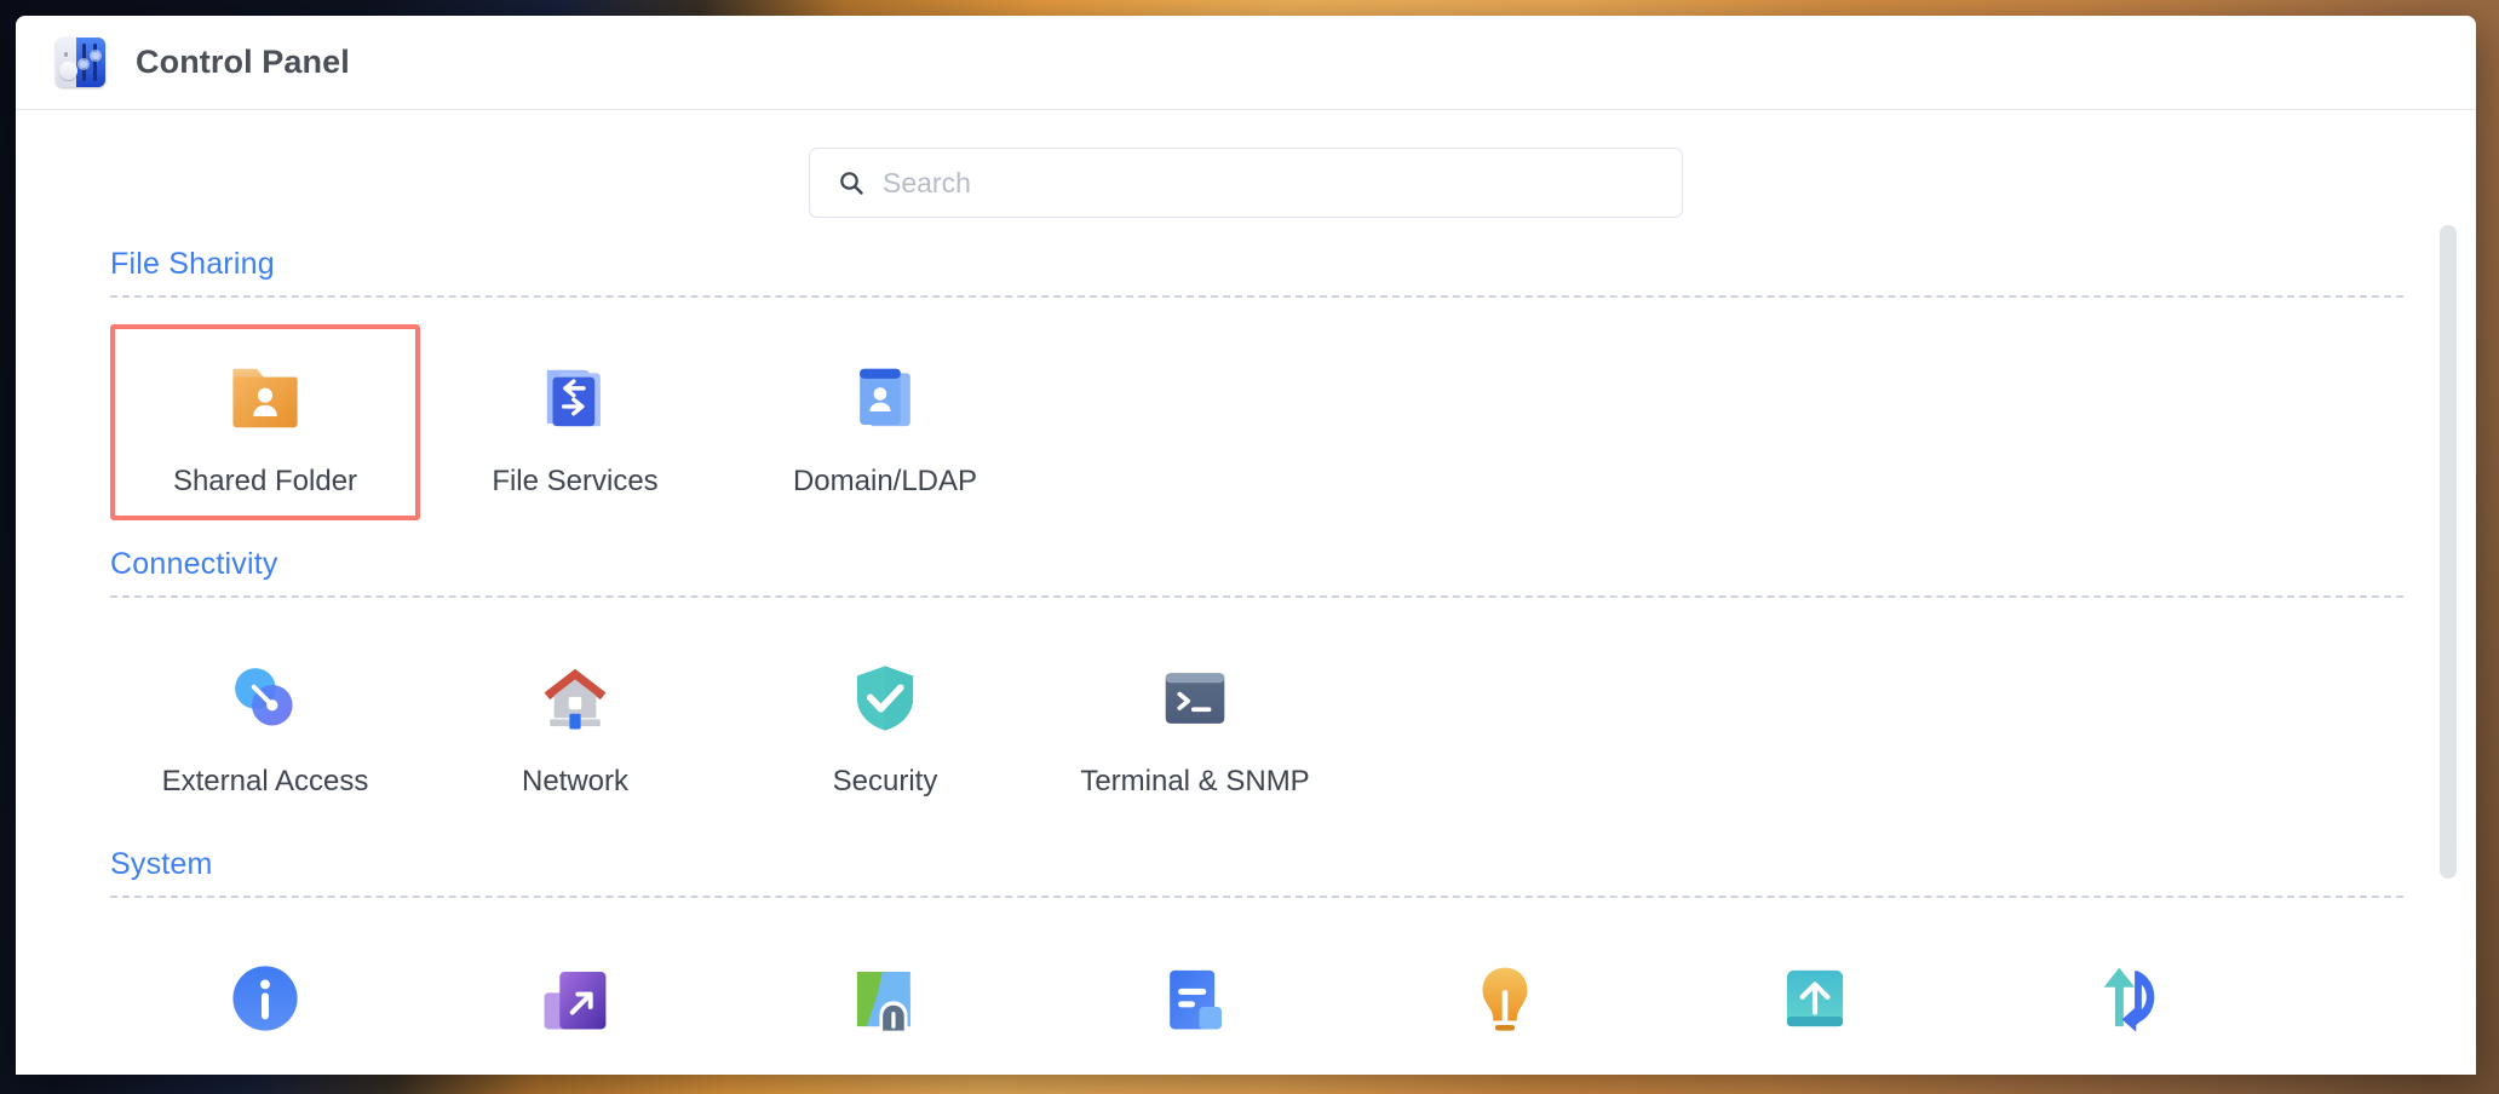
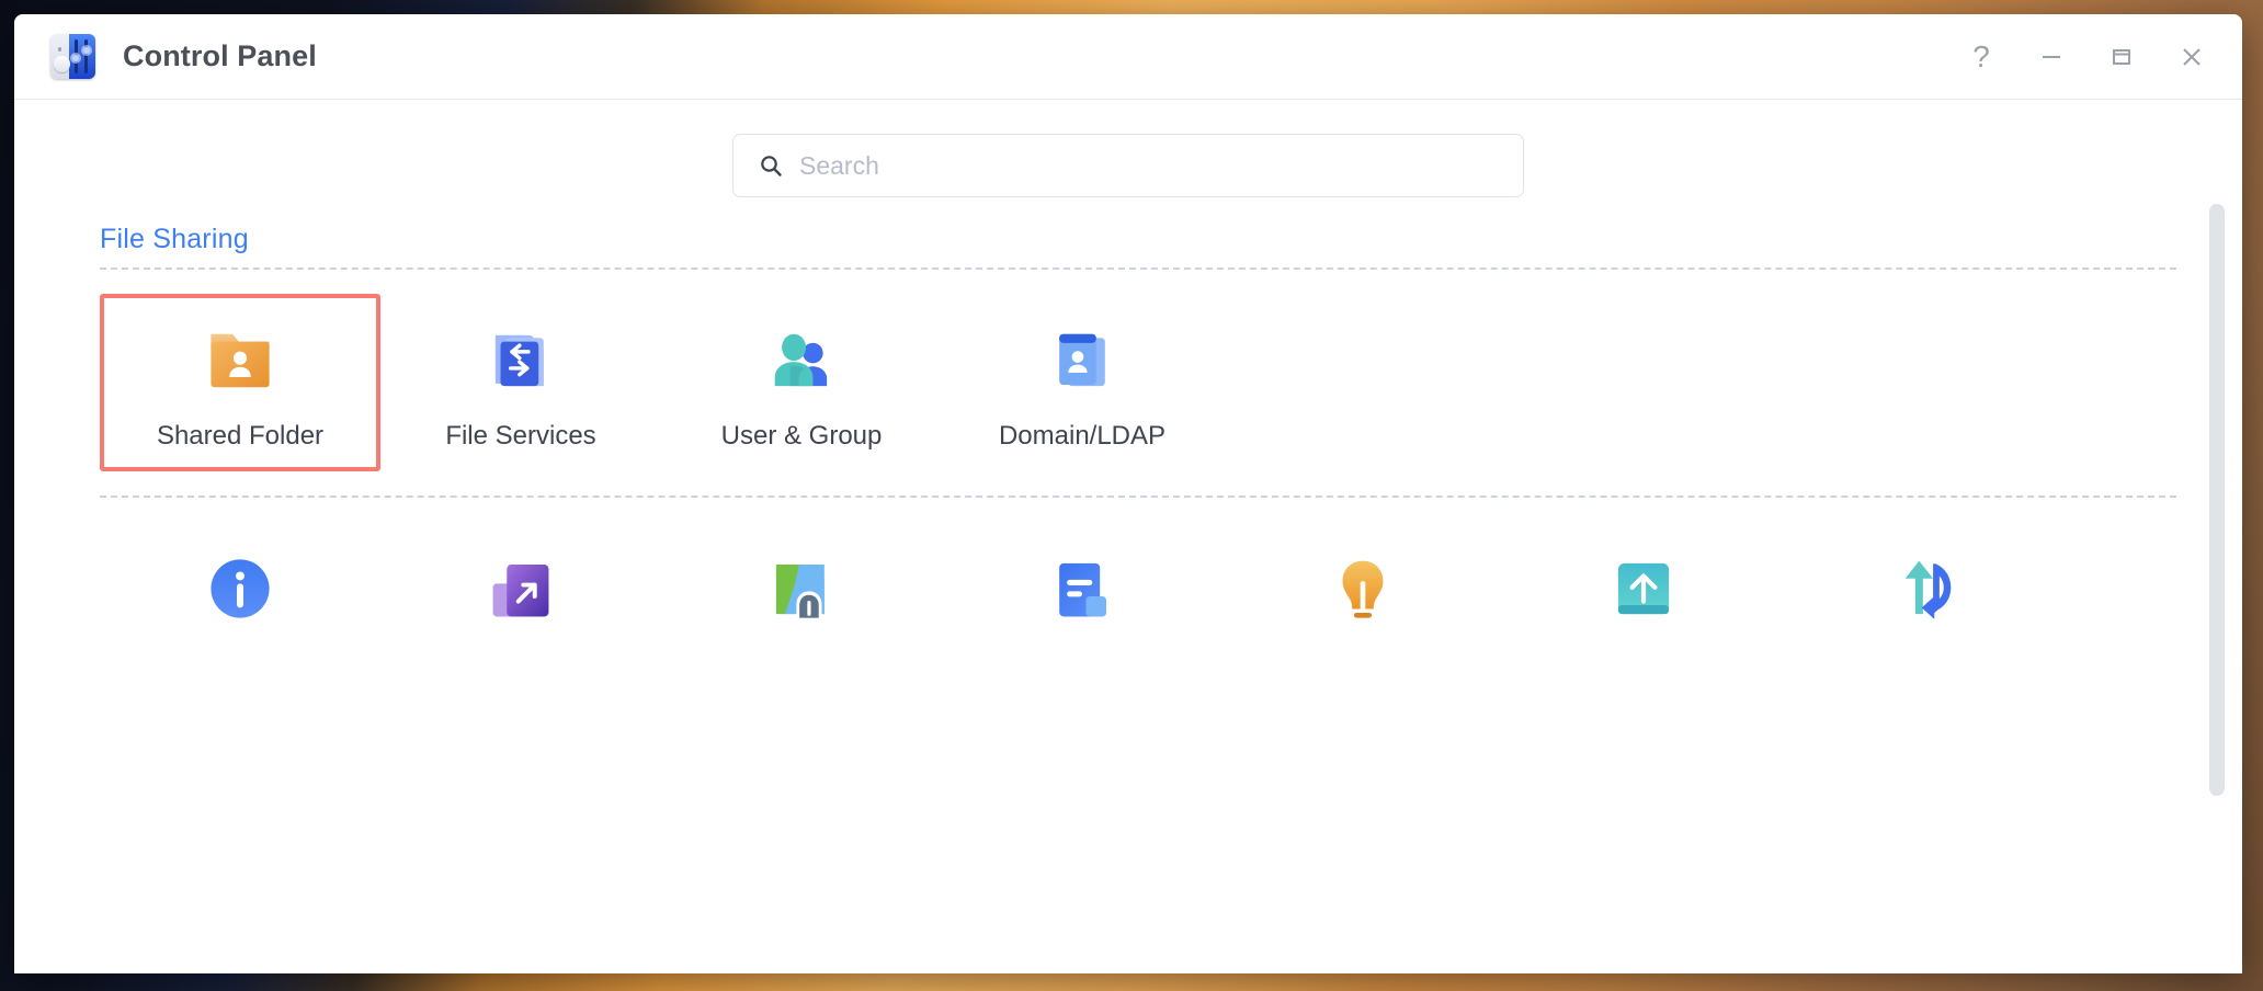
  Control Panel
+ ?
  Search
  File Sharing
  Shared Folder
  File Services
+ User & Group
  Domain/LDAP
- Connectivity
- External Access
- Network
- Security
- Terminal & SNMP
- System
